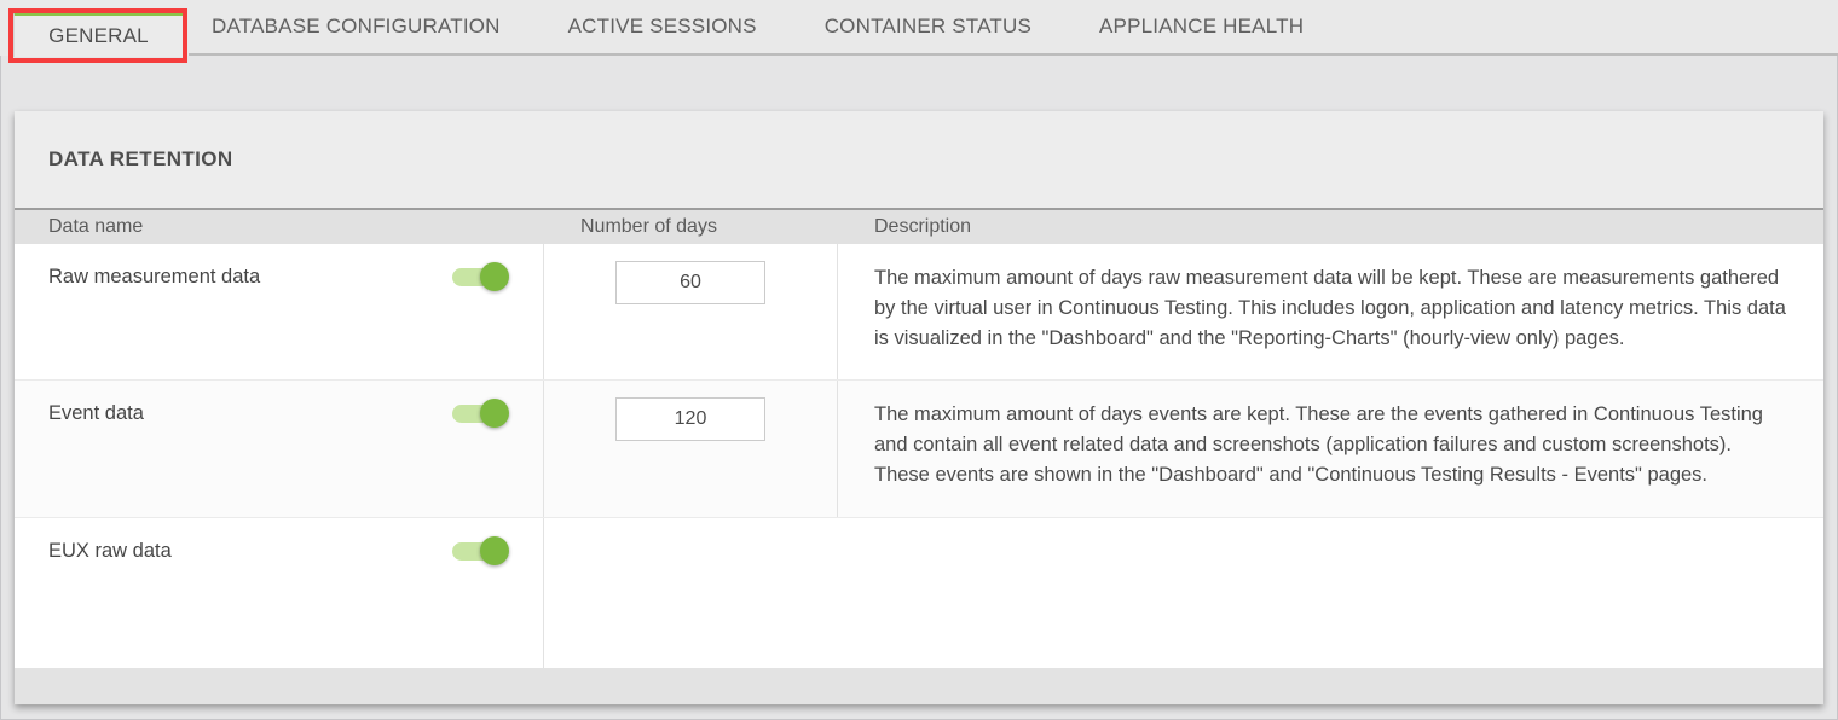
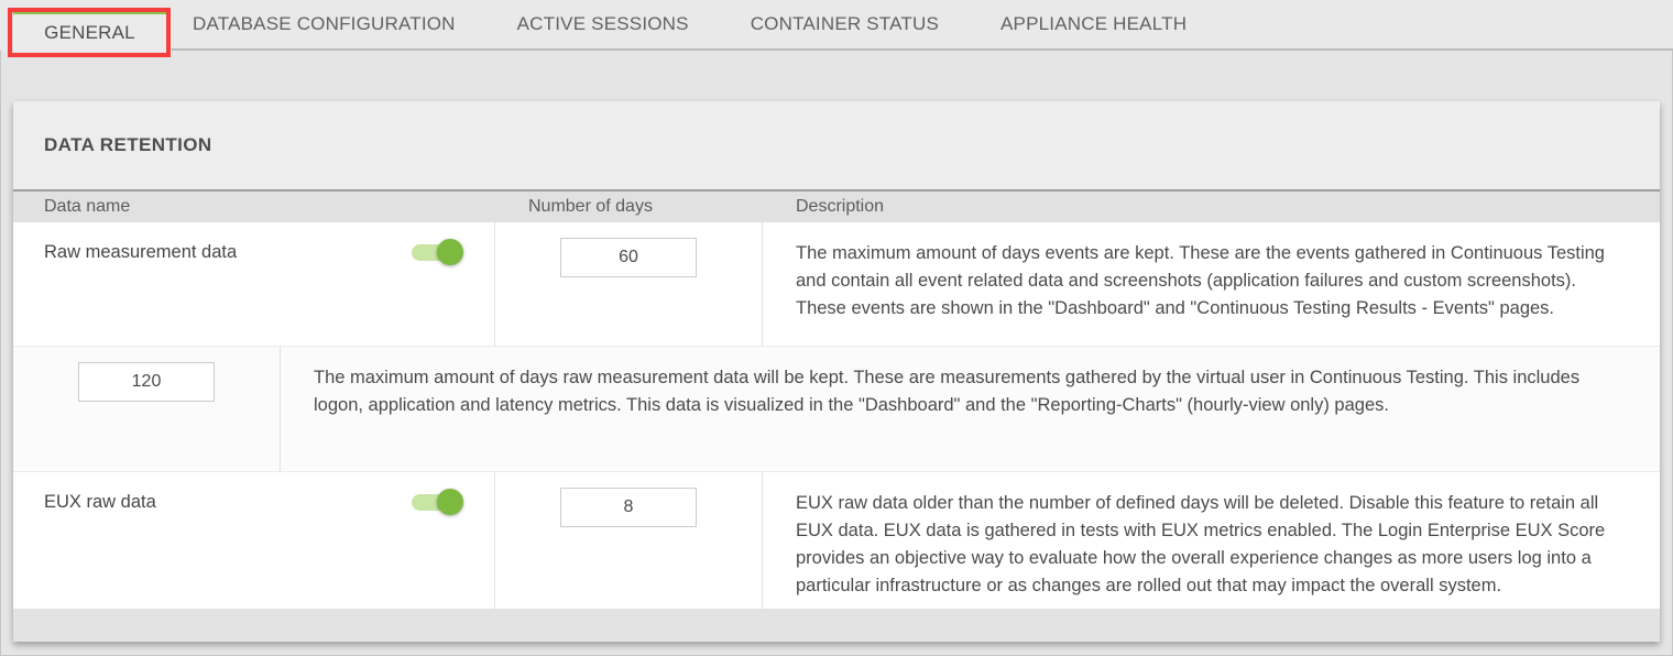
  GENERAL
  DATABASE CONFIGURATION
  ACTIVE SESSIONS
  CONTAINER STATUS
  APPLIANCE HEALTH
  DATA RETENTION
  Data name
  Number of days
  Description
  Raw measurement data
  60
- The maximum amount of days raw measurement data will be kept. These are measurements gathered by the virtual user in Continuous Testing. This includes logon, application and latency metrics. This data is visualized in the "Dashboard" and the "Reporting-Charts" (hourly-view only) pages.
+ The maximum amount of days events are kept. These are the events gathered in Continuous Testing and contain all event related data and screenshots (application failures and custom screenshots). These events are shown in the "Dashboard" and "Continuous Testing Results - Events" pages.
- Event data
  120
- The maximum amount of days events are kept. These are the events gathered in Continuous Testing and contain all event related data and screenshots (application failures and custom screenshots). These events are shown in the "Dashboard" and "Continuous Testing Results - Events" pages.
+ The maximum amount of days raw measurement data will be kept. These are measurements gathered by the virtual user in Continuous Testing. This includes logon, application and latency metrics. This data is visualized in the "Dashboard" and the "Reporting-Charts" (hourly-view only) pages.
  EUX raw data
+ 8
+ EUX raw data older than the number of defined days will be deleted. Disable this feature to retain all EUX data. EUX data is gathered in tests with EUX metrics enabled. The Login Enterprise EUX Score provides an objective way to evaluate how the overall experience changes as more users log into a particular infrastructure or as changes are rolled out that may impact the overall system.
